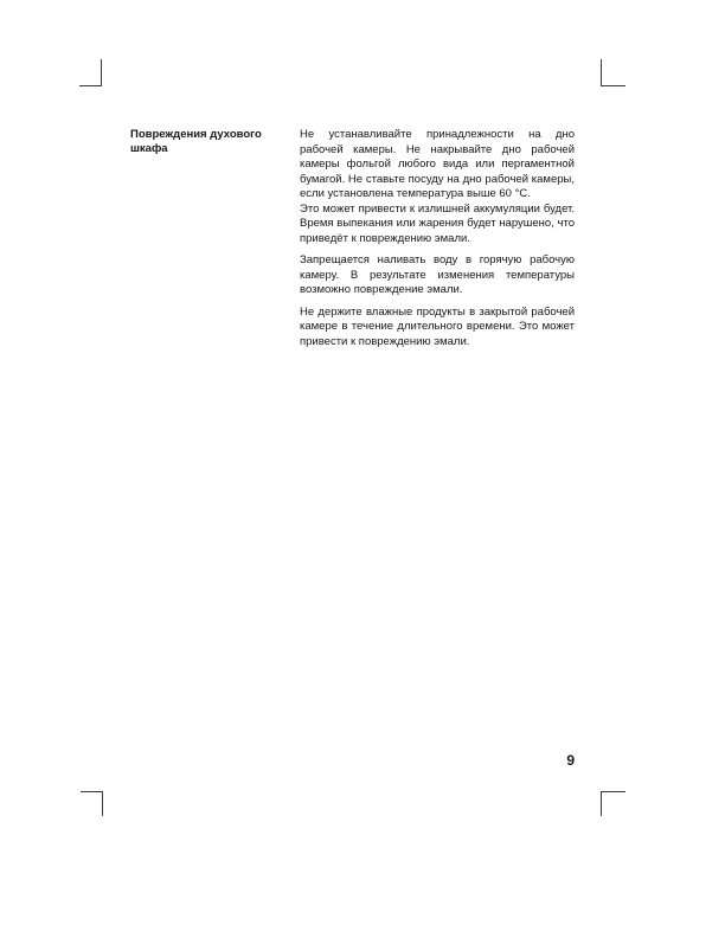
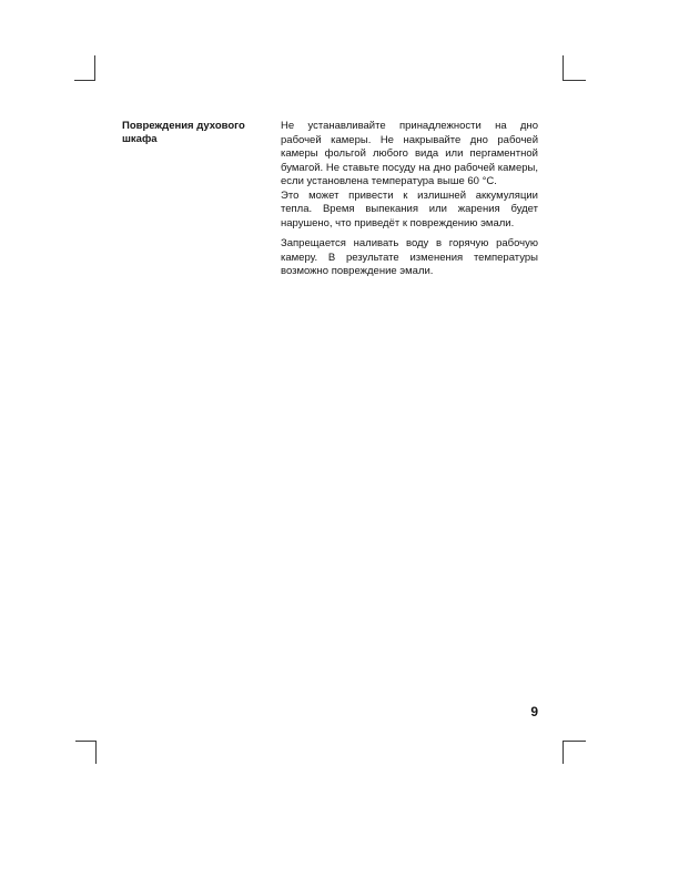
  Повреждения духового шкафа
  Не устанавливайте принадлежности на дно рабочей камеры. Не накрывайте дно рабочей камеры фольгой любого вида или пергаментной бумагой. Не ставьте посуду на дно рабочей камеры, если установлена температура выше 60 °C.
- Это может привести к излишней аккумуляции будет. Время выпекания или жарения будет нарушено, что приведёт к повреждению эмали.
+ Это может привести к излишней аккумуляции тепла. Время выпекания или жарения будет нарушено, что приведёт к повреждению эмали.
  Запрещается наливать воду в горячую рабочую камеру. В результате изменения температуры возможно повреждение эмали.
- Не держите влажные продукты в закрытой рабочей камере в течение длительного времени. Это может привести к повреждению эмали.
  9
